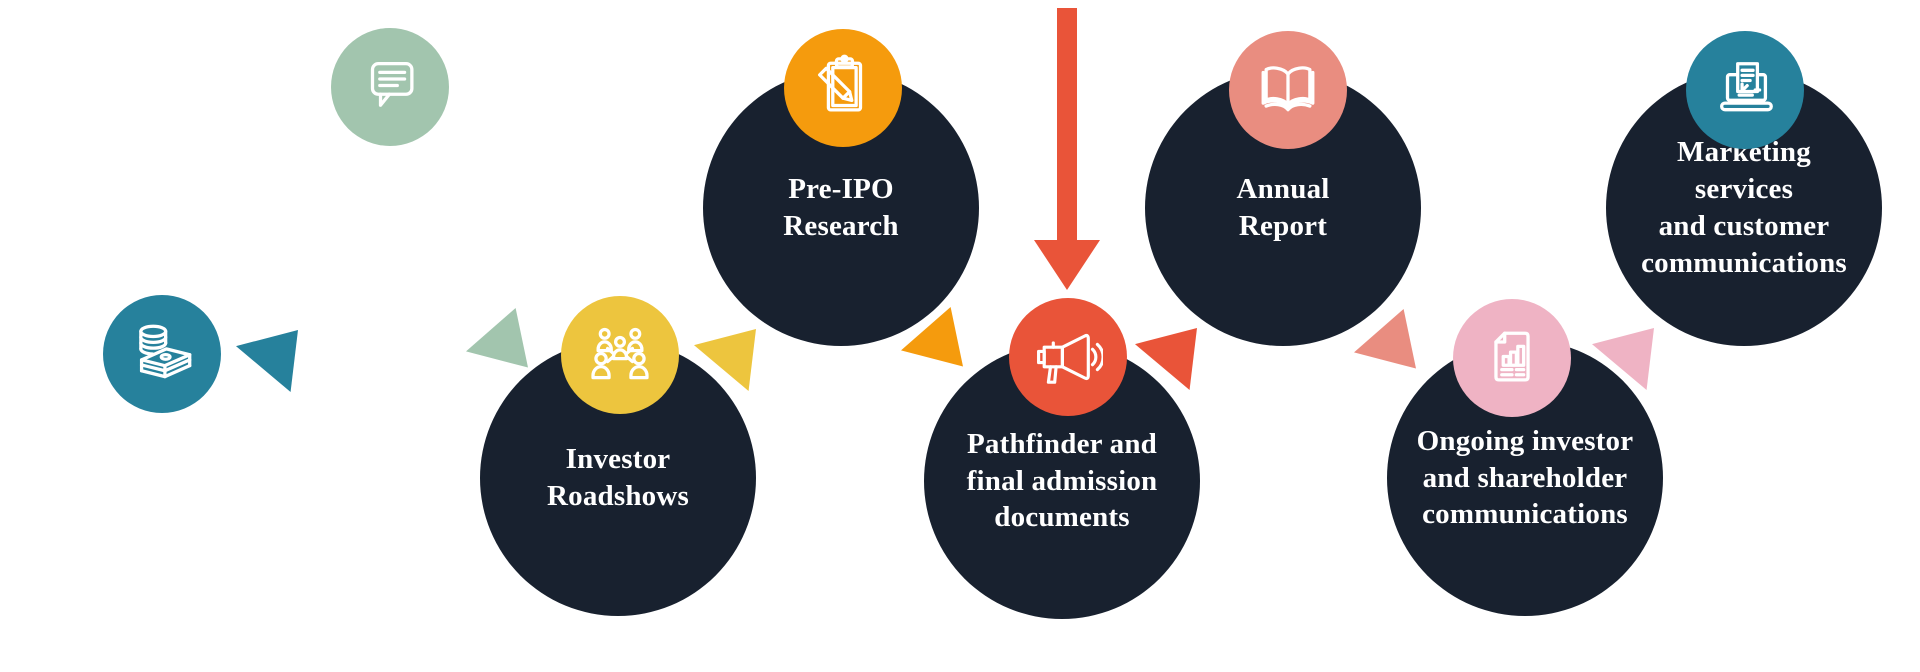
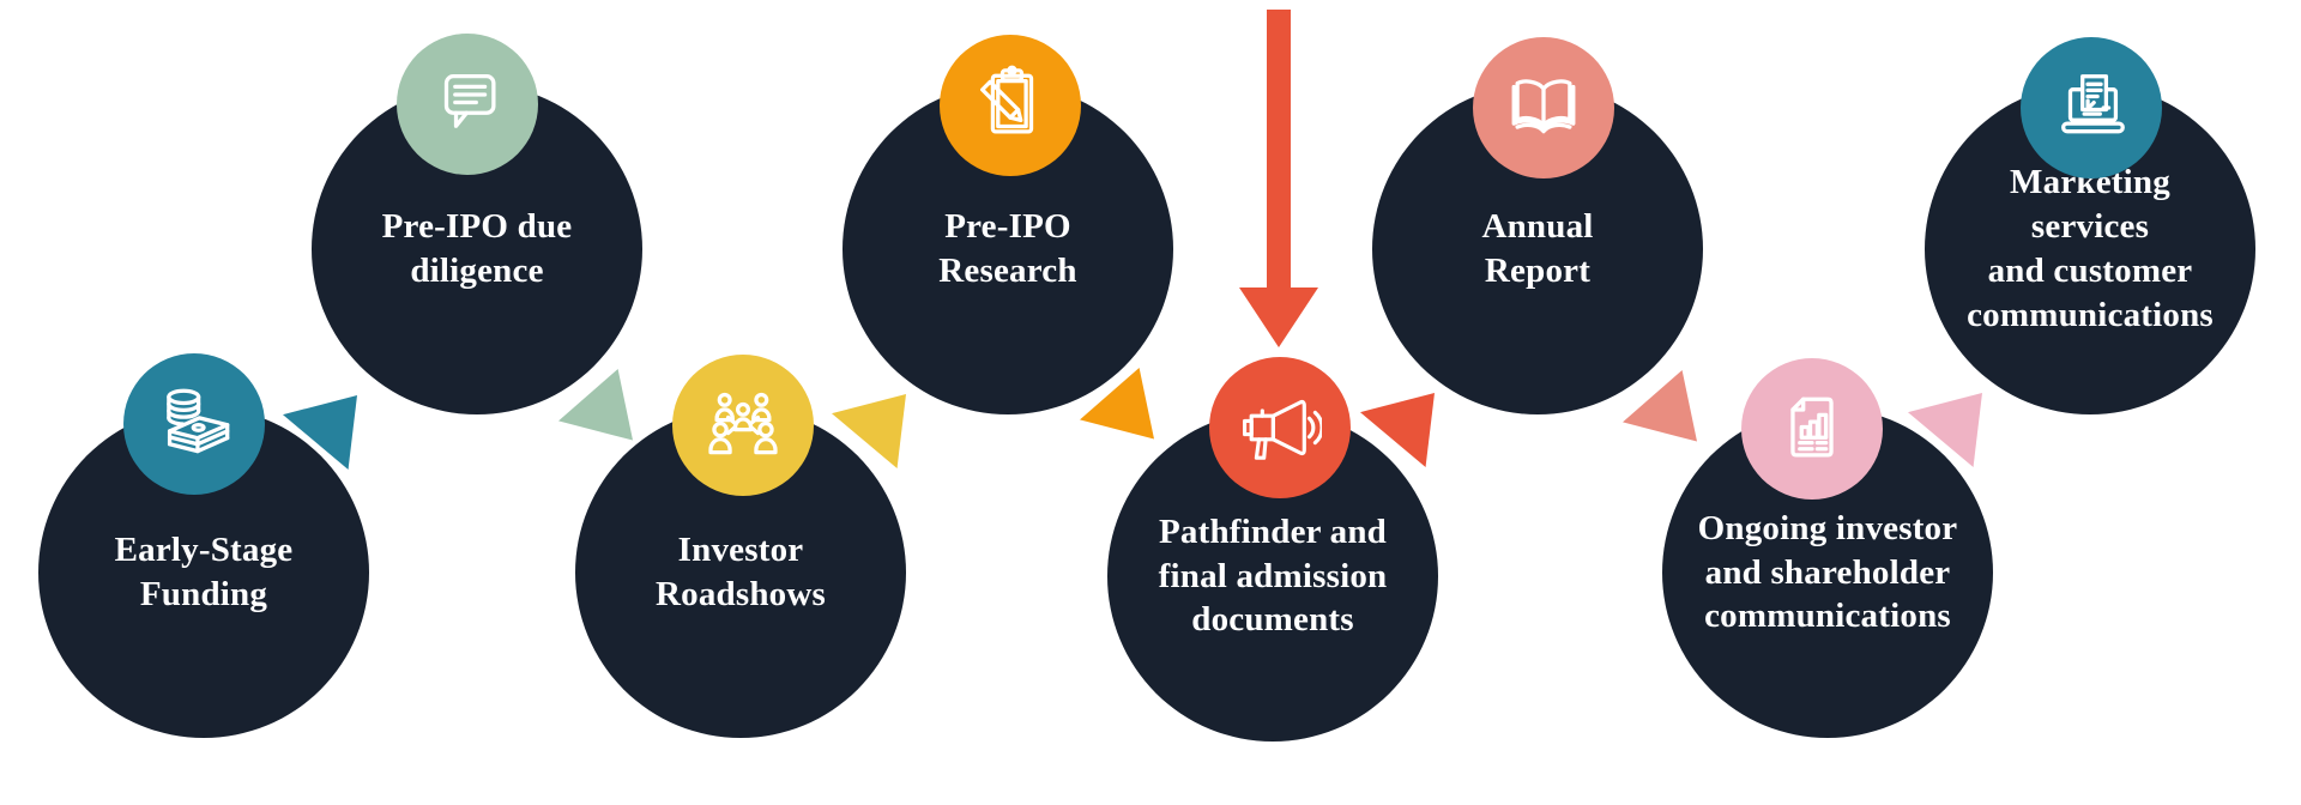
+ Early-Stage
+ Funding
+ Pre-IPO due
+ diligence
  Investor
  Roadshows
  Pre-IPO
  Research
  Pathfinder and
  final admission
  documents
  Annual
  Report
  Ongoing investor
  and shareholder
  communications
  Marketing
  services
  and customer
  communications
